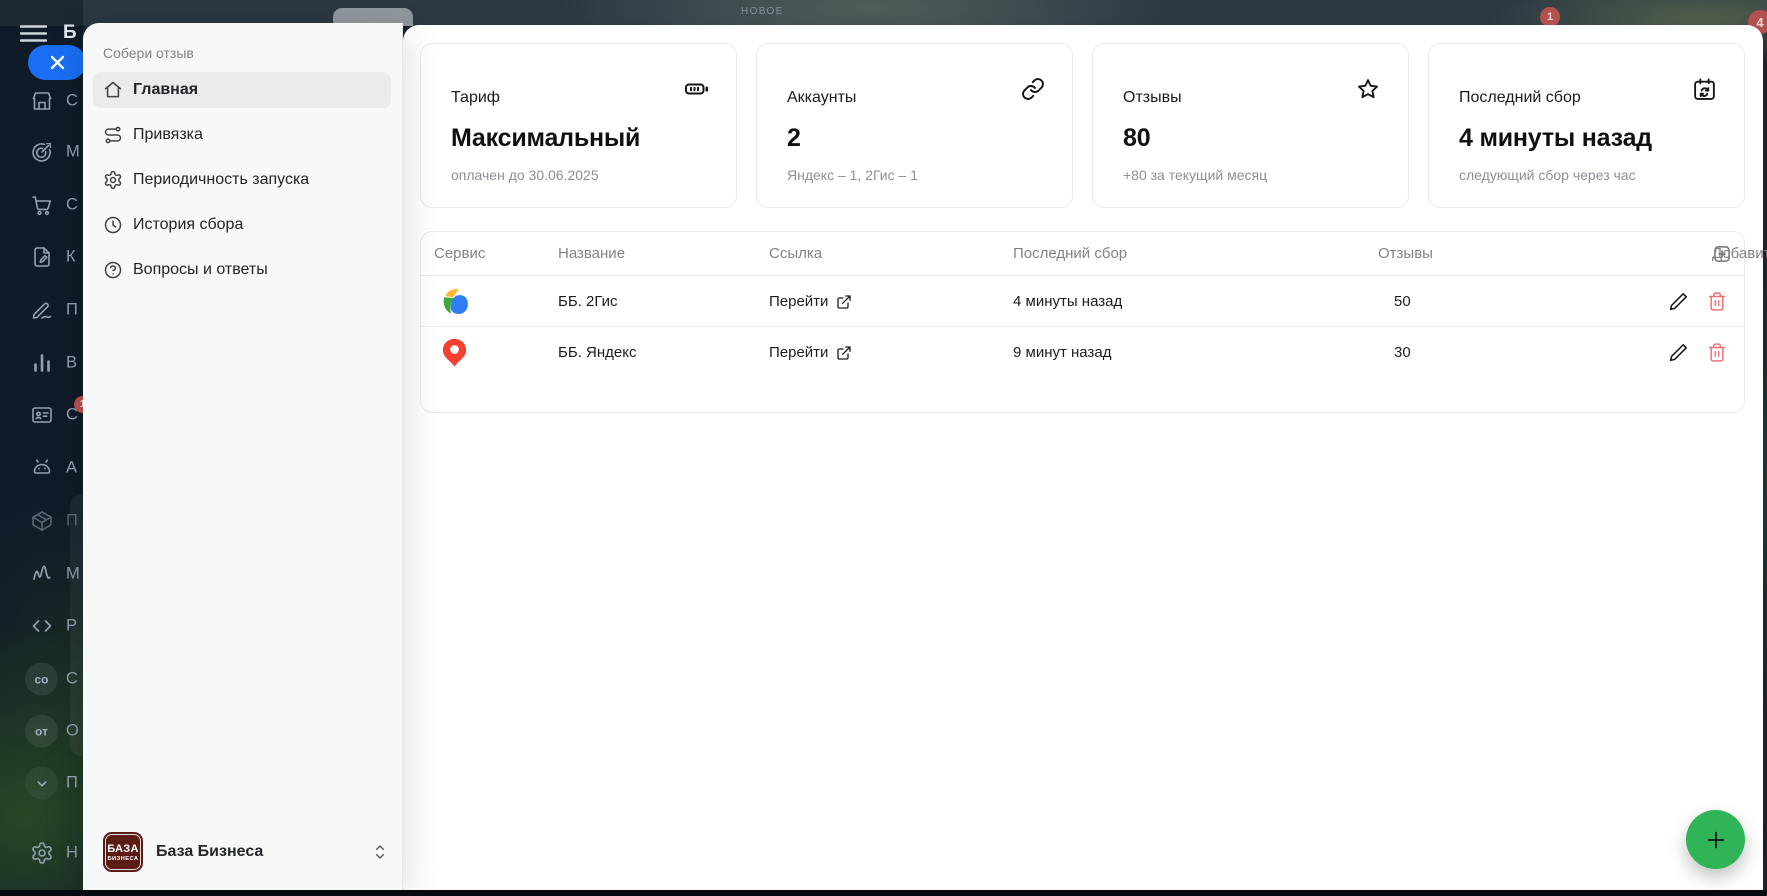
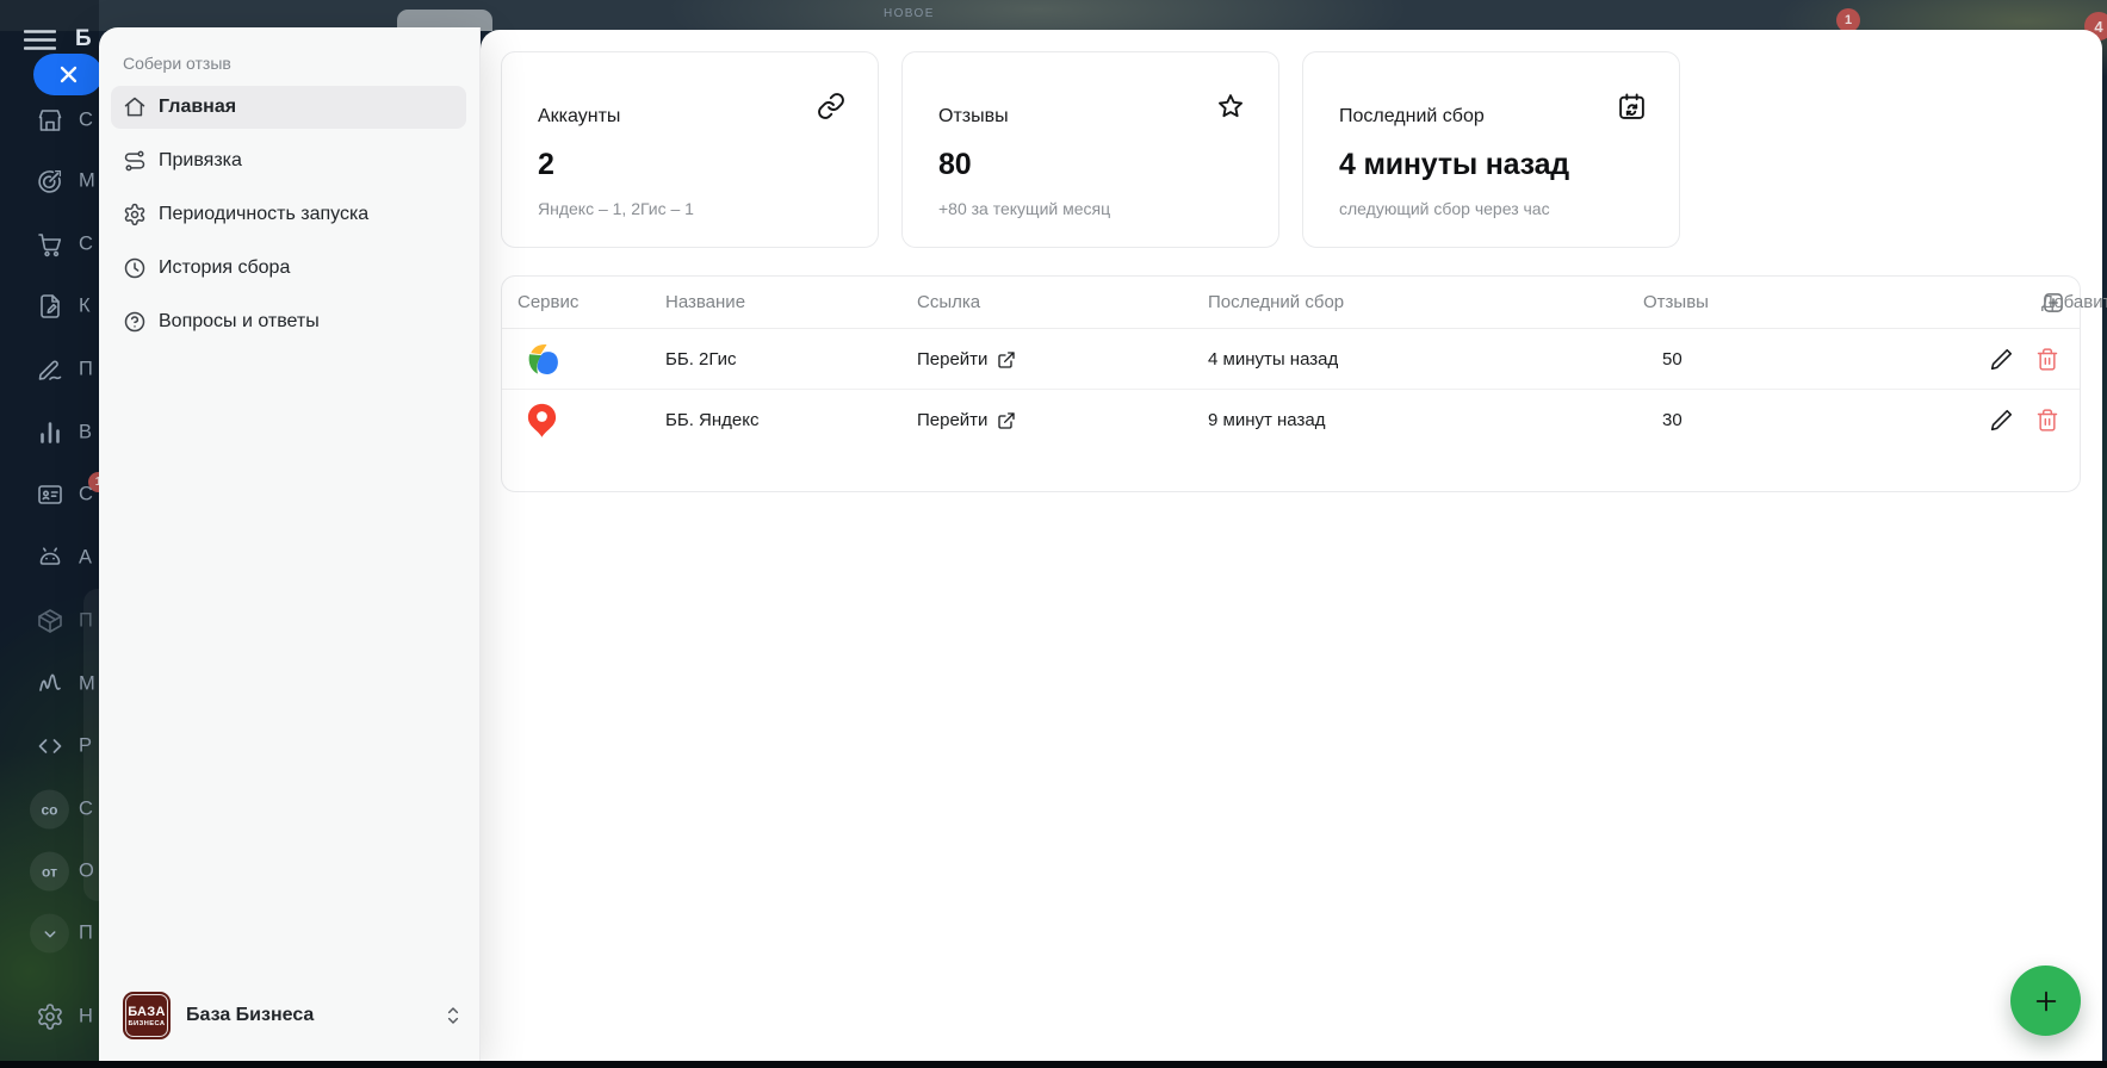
  НОВОЕ
  1
  4
  Б
  С
  М
  С
  К
  П
  В
  С
  А
  П
  М
  Р
  co
  С
  от
  О
  П
  Н
- Тариф
- Максимальный
- оплачен до 30.06.2025
  Аккаунты
  2
  Яндекс – 1, 2Гис – 1
  Отзывы
  80
  +80 за текущий месяц
  Последний сбор
  4 минуты назад
  следующий сбор через час
  Сервис
  Название
  Ссылка
  Последний сбор
  Отзывы
  Добави
  ББ. 2Гис
  Перейти
  4 минуты назад
  50
  ББ. Яндекс
  Перейти
  9 минут назад
  30
  Собери отзыв
  Главная
  Привязка
  Периодичность запуска
  История сбора
  Вопросы и ответы
  БАЗА
  База Бизнеса
